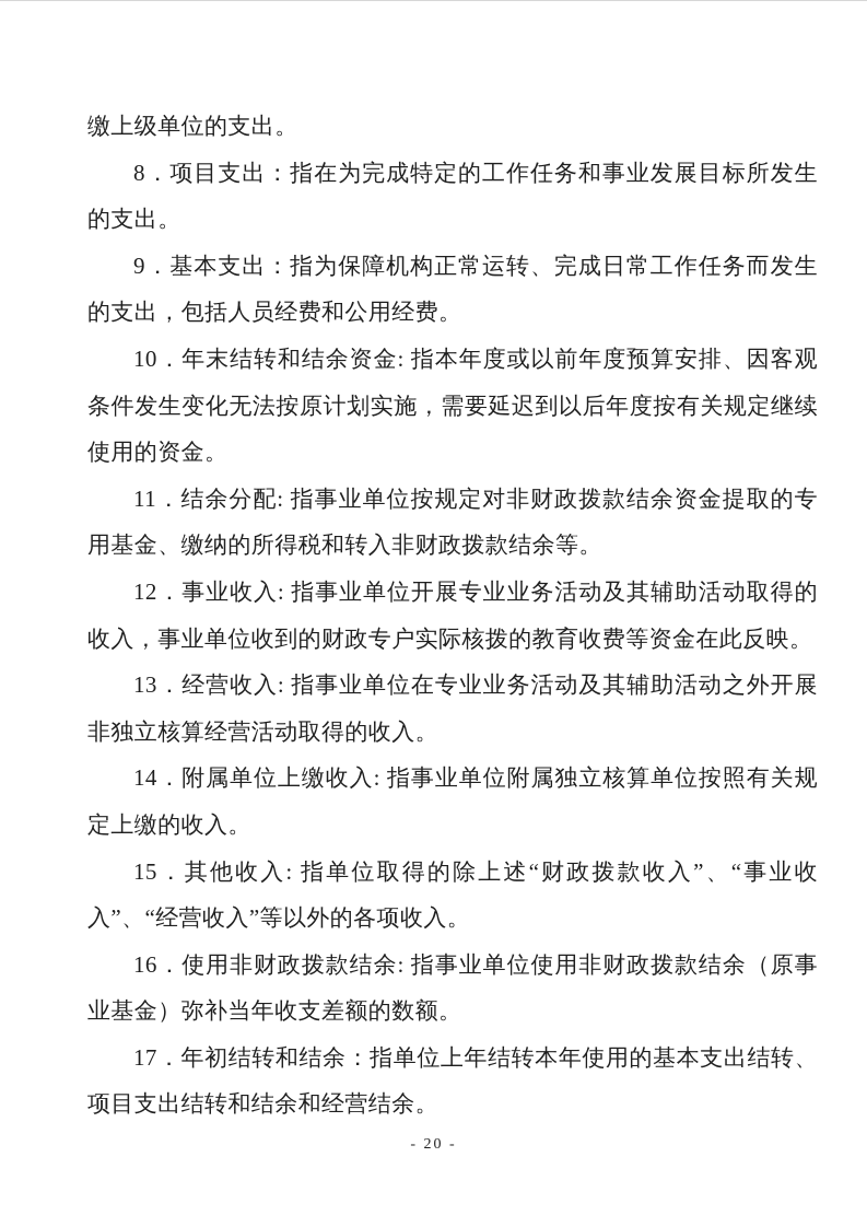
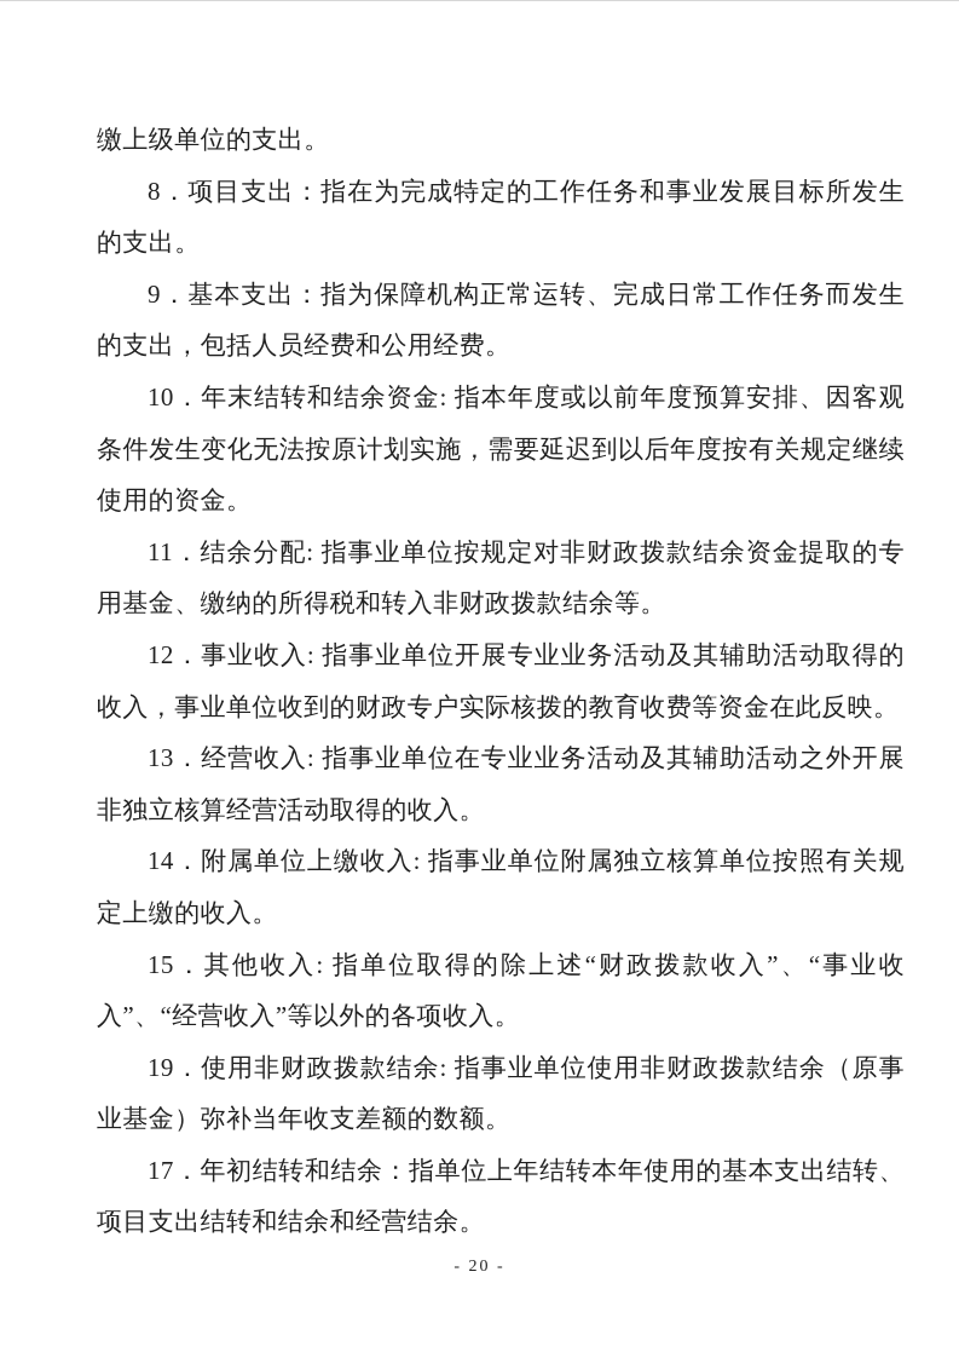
  缴上级单位的支出。
  8．项目支出：指在为完成特定的工作任务和事业发展目标所发生的支出。
  9．基本支出：指为保障机构正常运转、完成日常工作任务而发生的支出，包括人员经费和公用经费。
  10．年末结转和结余资金: 指本年度或以前年度预算安排、因客观条件发生变化无法按原计划实施，需要延迟到以后年度按有关规定继续使用的资金。
  11．结余分配: 指事业单位按规定对非财政拨款结余资金提取的专用基金、缴纳的所得税和转入非财政拨款结余等。
  12．事业收入: 指事业单位开展专业业务活动及其辅助活动取得的收入，事业单位收到的财政专户实际核拨的教育收费等资金在此反映。
  13．经营收入: 指事业单位在专业业务活动及其辅助活动之外开展非独立核算经营活动取得的收入。
  14．附属单位上缴收入: 指事业单位附属独立核算单位按照有关规定上缴的收入。
  15．其他收入: 指单位取得的除上述“财政拨款收入”、“事业收入”、“经营收入”等以外的各项收入。
- 16．使用非财政拨款结余: 指事业单位使用非财政拨款结余（原事业基金）弥补当年收支差额的数额。
+ 19．使用非财政拨款结余: 指事业单位使用非财政拨款结余（原事业基金）弥补当年收支差额的数额。
  17．年初结转和结余：指单位上年结转本年使用的基本支出结转、项目支出结转和结余和经营结余。
  - 20 -
